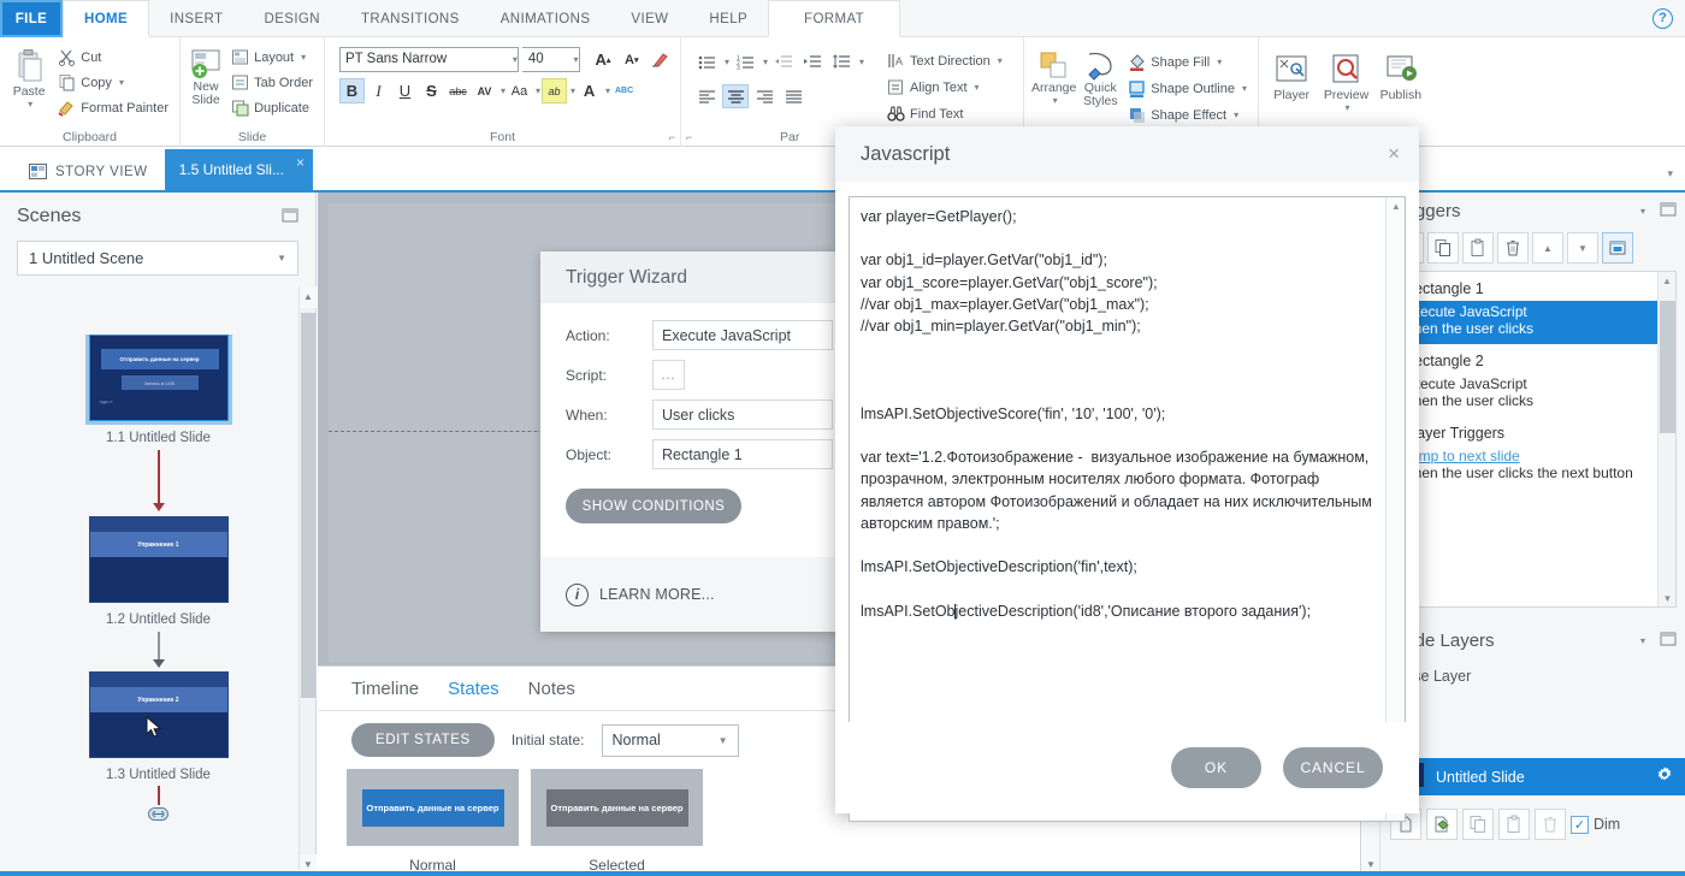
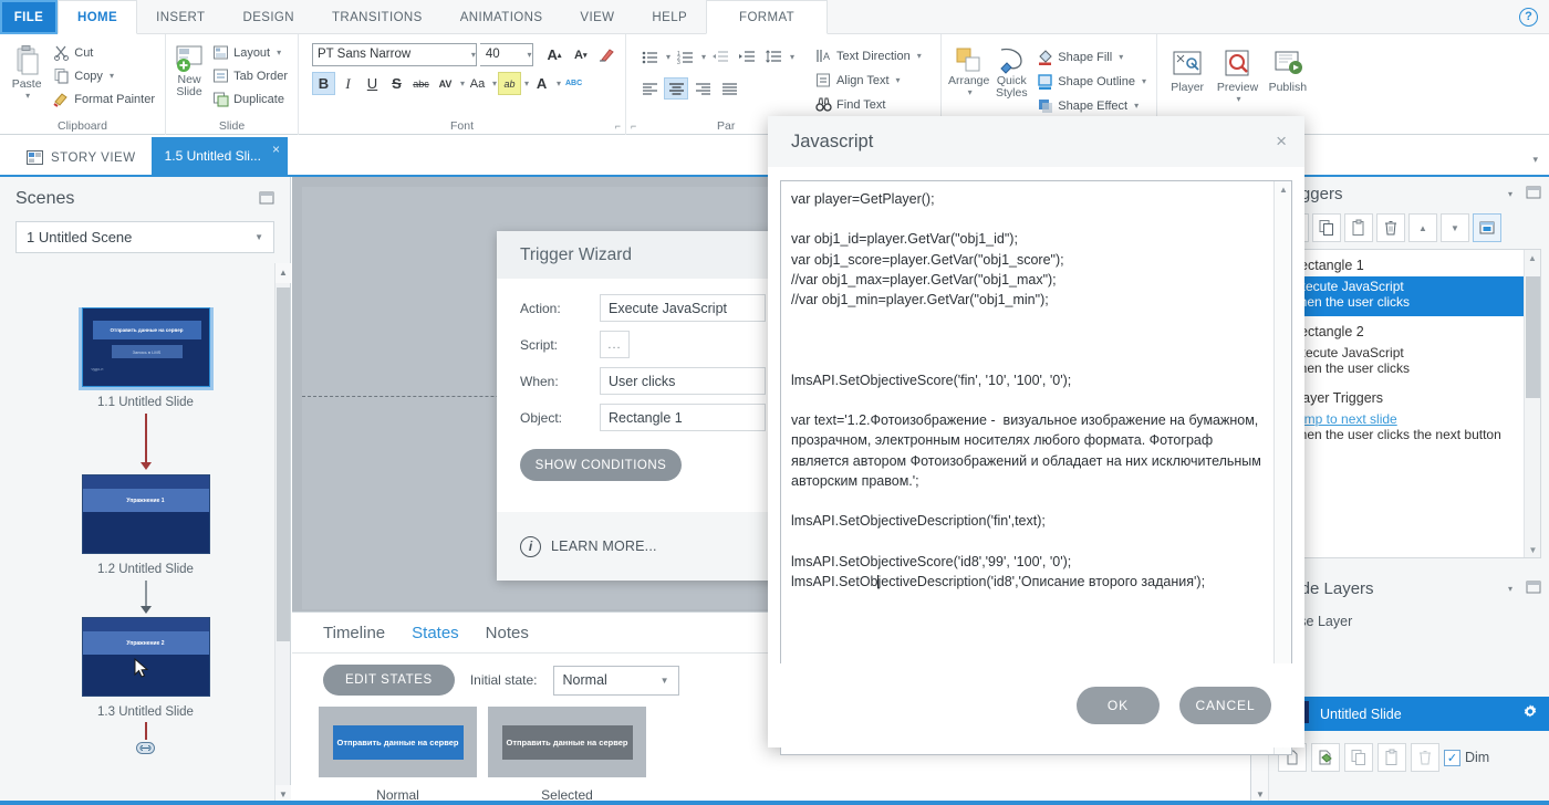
  FILE
  HOME
  INSERT
  DESIGN
  TRANSITIONS
  ANIMATIONS
  VIEW
  HELP
  FORMAT
  ?
  Paste
  ▾
  Cut
  Copy
  ▾
  Format Painter
  Clipboard
  New
  Slide
  Layout
  ▾
  Tab Order
  Duplicate
  Slide
  PT Sans Narrow
  ▾
  40
  ▾
  A
  A
  B
  I
  U
  S
  abc
  AV
  ▾
  Aa
  ▾
  ab
  ▾
  A
  ▾
  Font
  ⌐
  ▾
  ▾
  ▾
  A
  Text Direction
  ▾
  Align Text
  ▾
  Find Text
  Par
  ⌐
  Arrange
  ▾
  Quick
  Styles
  Shape Fill
  ▾
  Shape Outline
  ▾
  Shape Effect
  ▾
  Player
  Preview
  ▾
  Publish
  STORY VIEW
  1.5 Untitled Sli...
  ×
  ▾
  Scenes
  1 Untitled Scene
  ▼
  1.1 Untitled Slide
  1.2 Untitled Slide
  1.3 Untitled Slide
  ▲
  ▼
  Timeline
  States
  Notes
  EDIT STATES
  Initial state:
  Normal
  ▼
  Отправить данные на сервер
  Normal
  Отправить данные на сервер
  Selected
  ▼
  ▾
  ▲
  ▼
  ctangle 1
  ecute JavaScript
  en the user clicks
  ctangle 2
  ecute JavaScript
  en the user clicks
  ayer Triggers
  mp to next slide
  en the user clicks the next button
  ▲
  ▼
  de Layers
  ▾
  Untitled Slide
  ✓
  Dim
  Trigger Wizard
  Action:
  Execute JavaScript
  Script:
  ...
  When:
  User clicks
  Object:
  Rectangle 1
  SHOW CONDITIONS
  i
  LEARN MORE...
  Javascript
  ×
  var player=GetPlayer();
  var obj1_id=player.GetVar("obj1_id");
  var obj1_score=player.GetVar("obj1_score");
  //var obj1_max=player.GetVar("obj1_max");
  //var obj1_min=player.GetVar("obj1_min");
  lmsAPI.SetObjectiveScore('fin', '10', '100', '0');
  var text='1.2.Фотоизображение - визуальное изображение на бумажном, прозрачном, электронным носителях любого формата. Фотограф является автором Фотоизображений и обладает на них исключительным авторским правом.';
  lmsAPI.SetObjectiveDescription('fin',text);
+ lmsAPI.SetObjectiveScore('id8','99', '100', '0');
  lmsAPI.SetObjectiveDescription('id8','Описание второго задания');
  ▲
  OK
  CANCEL
